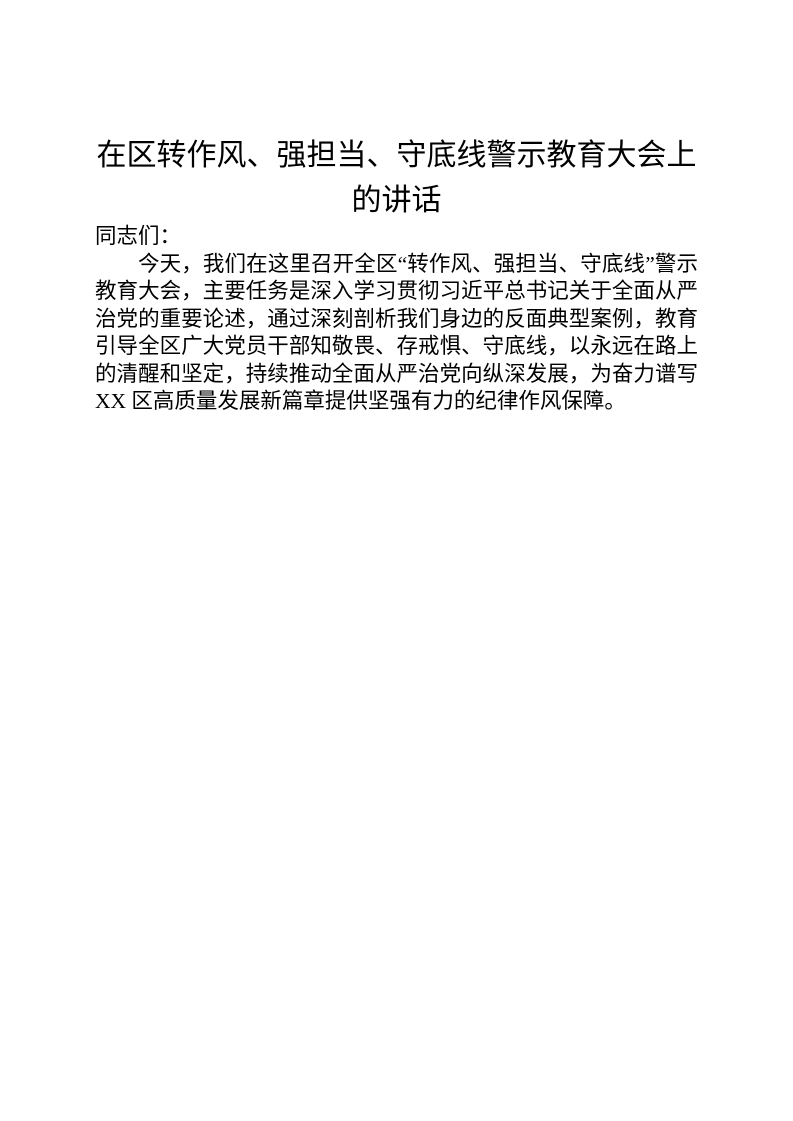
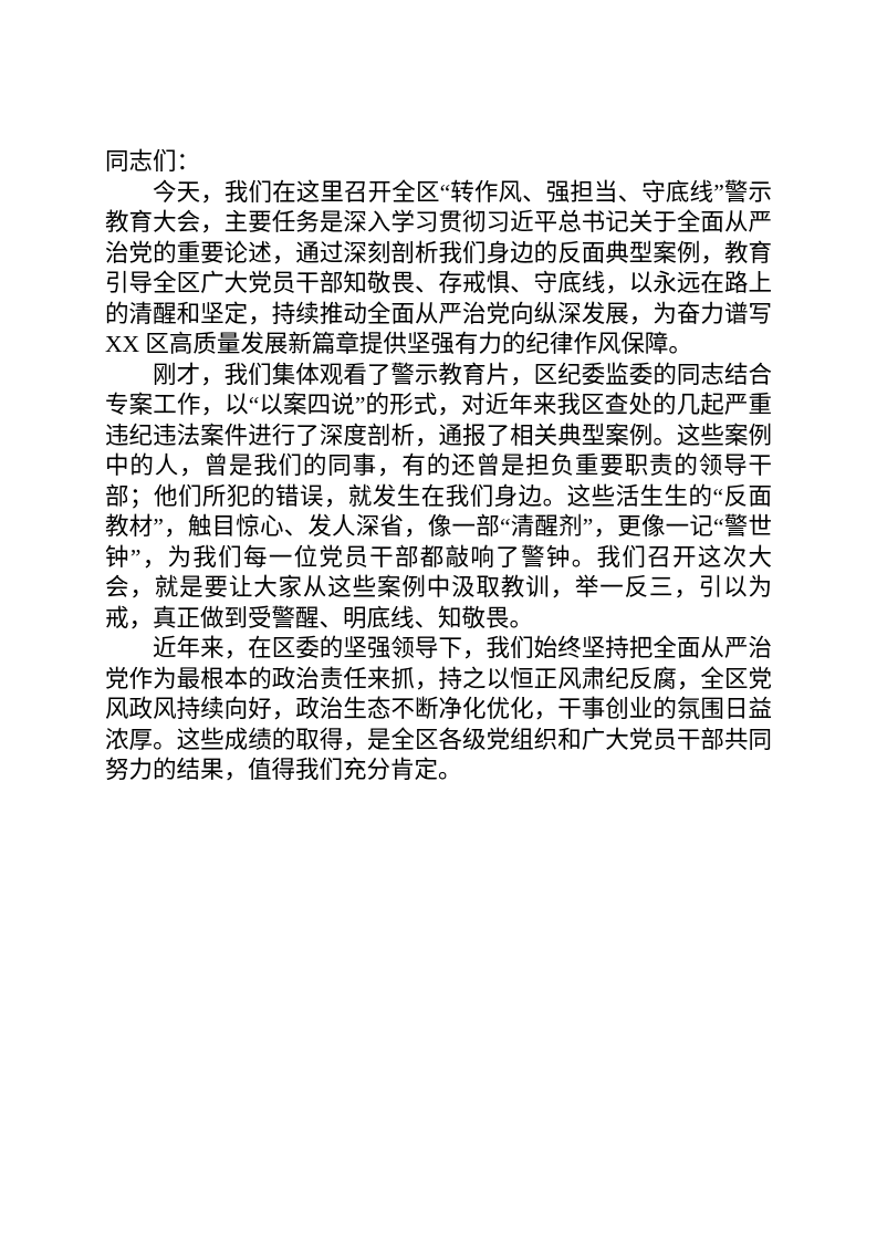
- 在区转作风、强担当、守底线警示教育大会上的讲话
  同志们：
  今天，我们在这里召开全区“转作风、强担当、守底线”警示教育大会，主要任务是深入学习贯彻习近平总书记关于全面从严治党的重要论述，通过深刻剖析我们身边的反面典型案例，教育引导全区广大党员干部知敬畏、存戒惧、守底线，以永远在路上的清醒和坚定，持续推动全面从严治党向纵深发展，为奋力谱写 XX 区高质量发展新篇章提供坚强有力的纪律作风保障。
+ 刚才，我们集体观看了警示教育片，区纪委监委的同志结合专案工作，以“以案四说”的形式，对近年来我区查处的几起严重违纪违法案件进行了深度剖析，通报了相关典型案例。这些案例中的人，曾是我们的同事，有的还曾是担负重要职责的领导干部；他们所犯的错误，就发生在我们身边。这些活生生的“反面教材”，触目惊心、发人深省，像一部“清醒剂”，更像一记“警世钟”，为我们每一位党员干部都敲响了警钟。我们召开这次大会，就是要让大家从这些案例中汲取教训，举一反三，引以为戒，真正做到受警醒、明底线、知敬畏。
+ 近年来，在区委的坚强领导下，我们始终坚持把全面从严治党作为最根本的政治责任来抓，持之以恒正风肃纪反腐，全区党风政风持续向好，政治生态不断净化优化，干事创业的氛围日益浓厚。这些成绩的取得，是全区各级党组织和广大党员干部共同努力的结果，值得我们充分肯定。
